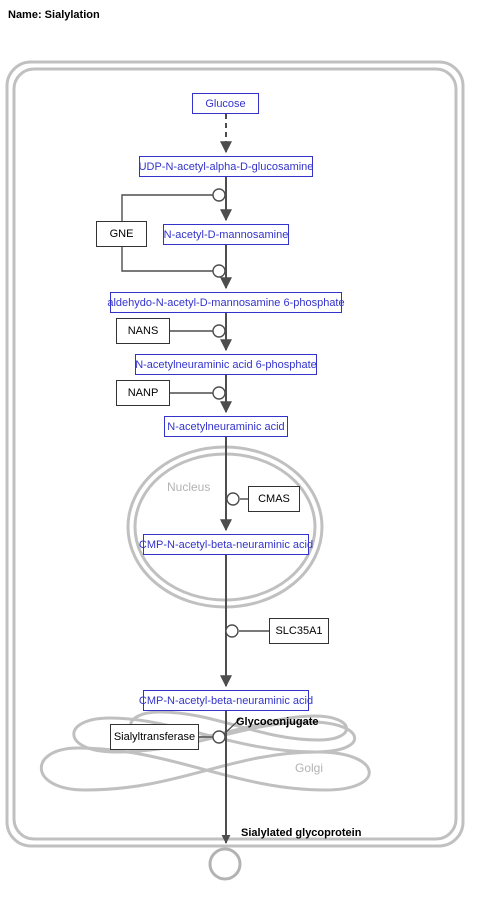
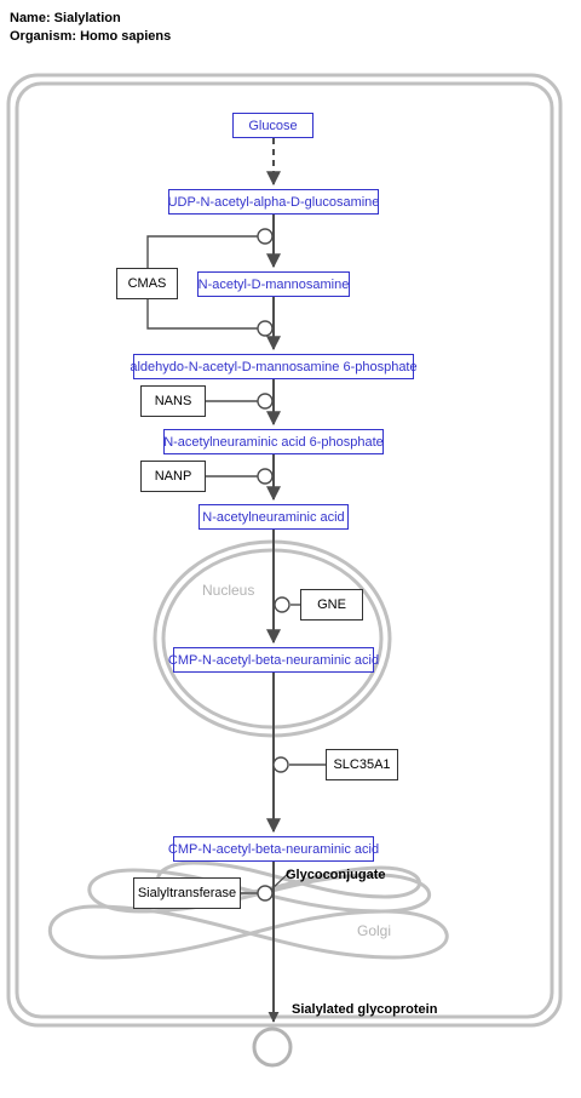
  Name: Sialylation
+ Organism: Homo sapiens
  Glucose
  UDP-N-acetyl-alpha-D-glucosamine
  N-acetyl-D-mannosamine
  aldehydo-N-acetyl-D-mannosamine 6-phosphate
  N-acetylneuraminic acid 6-phosphate
  N-acetylneuraminic acid
  CMP-N-acetyl-beta-neuraminic acid
  CMP-N-acetyl-beta-neuraminic acid
- GNE
+ CMAS
  NANS
  NANP
- CMAS
+ GNE
  SLC35A1
  Sialyltransferase
  Glycoconjugate
  Sialylated glycoprotein
  Nucleus
  Golgi
